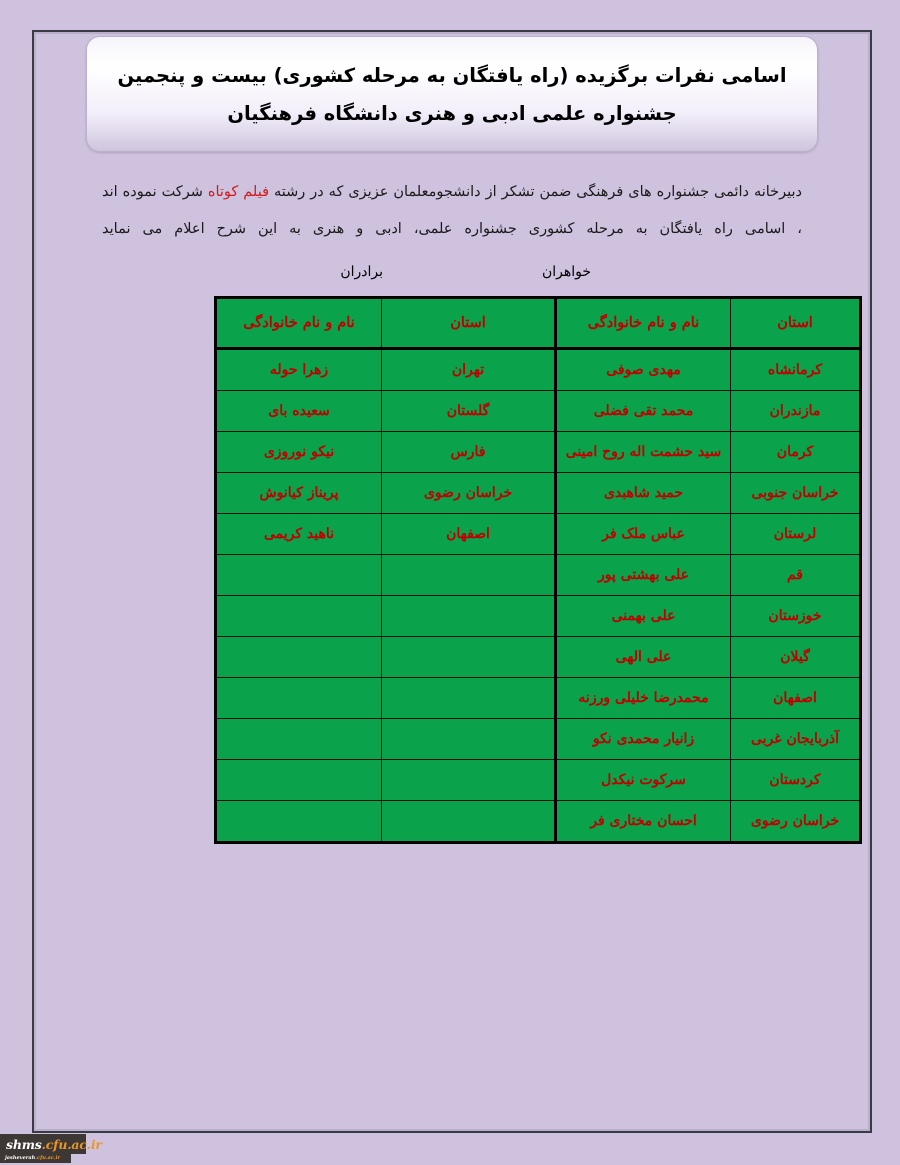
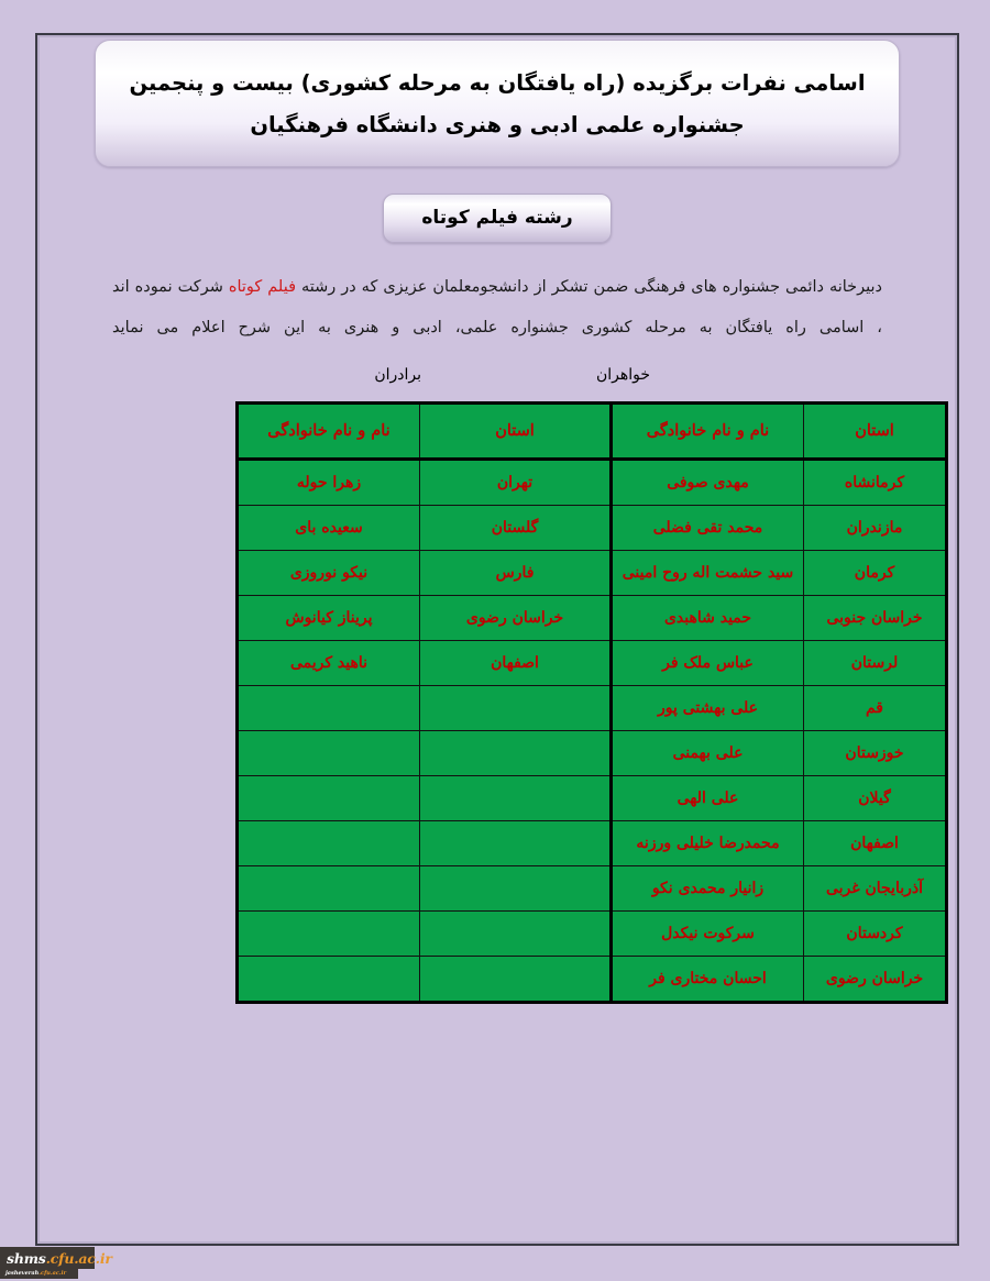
  اسامی نفرات برگزیده (راه یافتگان به مرحله کشوری) بیست و پنجمین
  جشنواره علمی ادبی و هنری دانشگاه فرهنگیان
+ رشته فیلم کوتاه
  دبیرخانه دائمی جشنواره های فرهنگی ضمن تشکر از دانشجومعلمان عزیزی که در رشته فیلم کوتاه شرکت نموده اند ، اسامی راه یافتگان به مرحله کشوری جشنواره علمی، ادبی و هنری به این شرح اعلام می نماید
  خواهران
  برادران
  استان	نام و نام خانوادگی	استان	نام و نام خانوادگی
  کرمانشاه	مهدی صوفی	تهران	زهرا حوله
  مازندران	محمد تقی فضلی	گلستان	سعیده بای
  کرمان	سید حشمت اله روح امینی	فارس	نیکو نوروزی
  خراسان جنوبی	حمید شاهبدی	خراسان رضوی	پریناز کیانوش
  لرستان	عباس ملک فر	اصفهان	ناهید کریمی
  قم	علی بهشتی پور
  خوزستان	علی بهمنی
  گیلان	علی الهی
  اصفهان	محمدرضا خلیلی ورزنه
  آذربایجان غربی	زانیار محمدی نکو
  کردستان	سرکوت نیکدل
  خراسان رضوی	احسان مختاری فر
  shms.cfu.ac.ir
